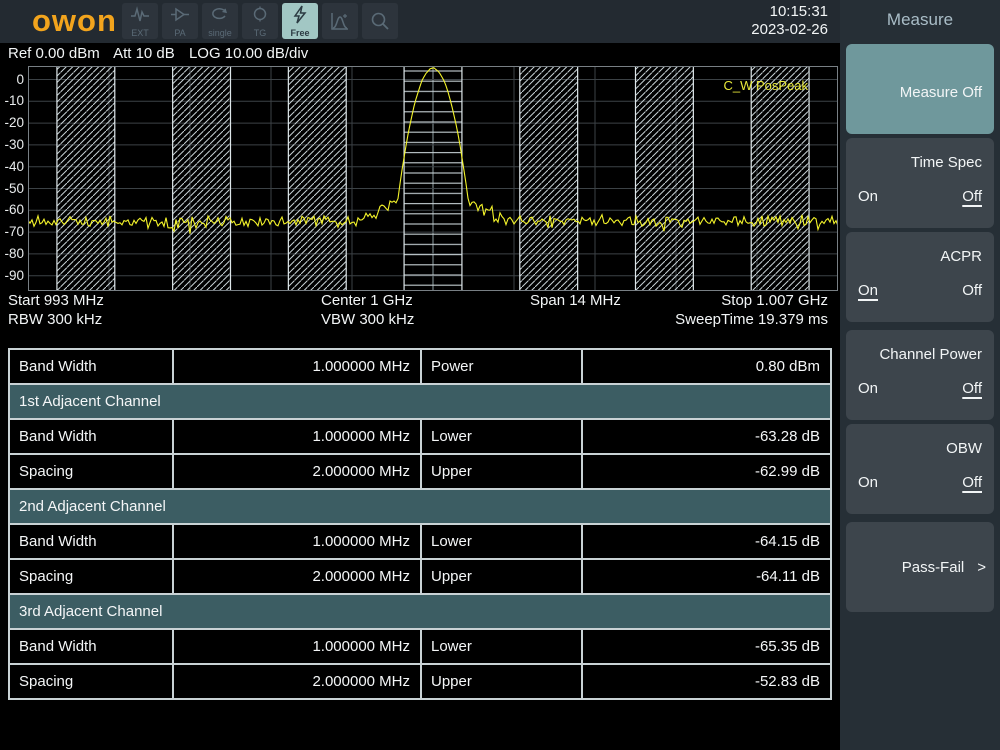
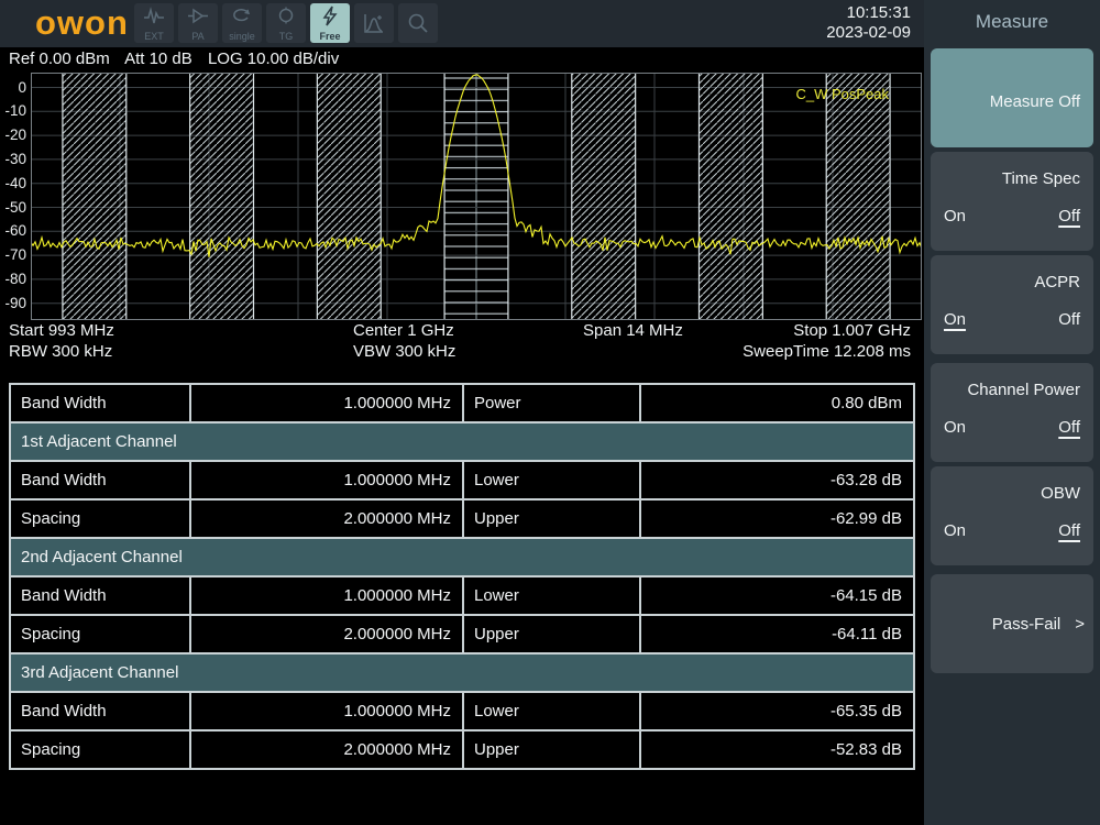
  owon
  EXT
  PA
  single
  TG
  Free
  10:15:31
- 2023-02-26
+ 2023-02-09
  Ref 0.00 dBm Att 10 dB LOG 10.00 dB/div
  0
  -10
  -20
  -30
  -40
  -50
  -60
  -70
  -80
  -90
  C_W PosPeak
  Start 993 MHz
  Center 1 GHz
  Span 14 MHz
  Stop 1.007 GHz
  RBW 300 kHz
  VBW 300 kHz
- SweepTime 19.379 ms
+ SweepTime 12.208 ms
  Band Width	1.000000 MHz	Power	0.80 dBm
  1st Adjacent Channel
  Band Width	1.000000 MHz	Lower	-63.28 dB
  Spacing	2.000000 MHz	Upper	-62.99 dB
  2nd Adjacent Channel
  Band Width	1.000000 MHz	Lower	-64.15 dB
  Spacing	2.000000 MHz	Upper	-64.11 dB
  3rd Adjacent Channel
  Band Width	1.000000 MHz	Lower	-65.35 dB
  Spacing	2.000000 MHz	Upper	-52.83 dB
  Measure
  Measure Off
  Time Spec
  On
  Off
  ACPR
  On
  Off
  Channel Power
  On
  Off
  OBW
  On
  Off
  Pass-Fail
  >
